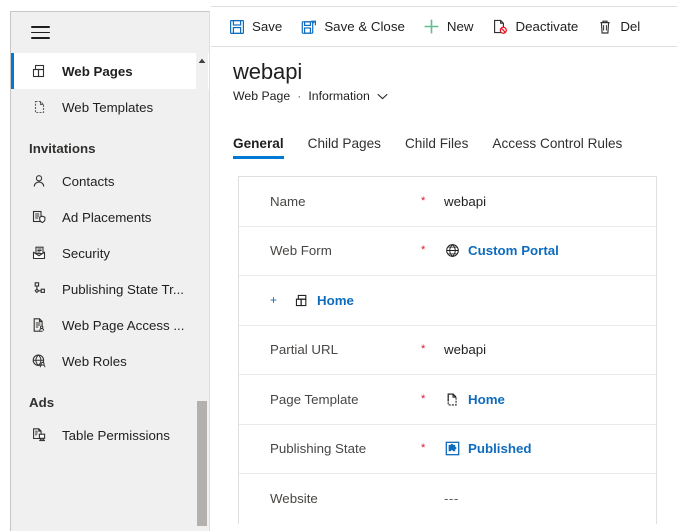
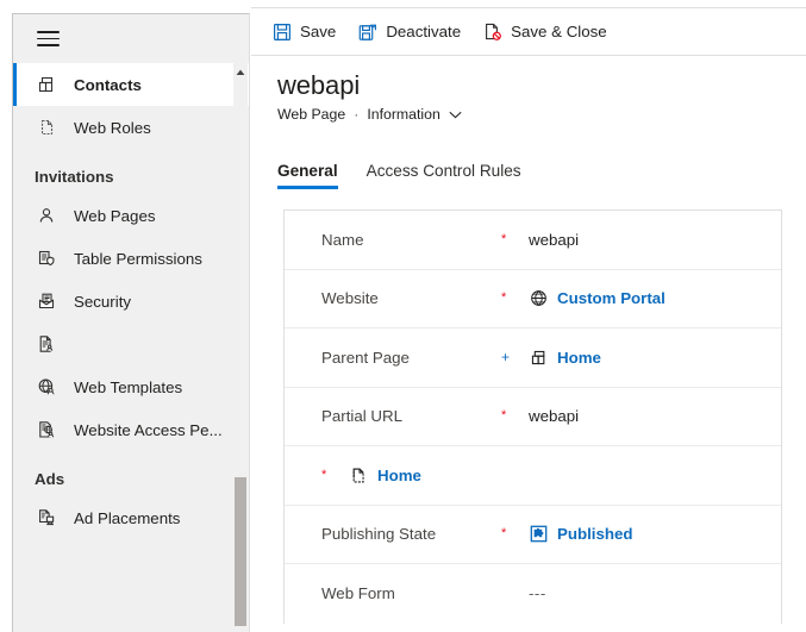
- Web Pages
+ Contacts
- Web Templates
+ Web Roles
  Invitations
- Contacts
+ Web Pages
- Ad Placements
+ Table Permissions
  Security
- Publishing State Tr...
- Web Page Access ...
- Web Roles
+ Web Templates
+ Website Access Pe...
  Ads
- Table Permissions
+ Ad Placements
  Save
- Save & Close
+ Deactivate
- New
- Deactivate
+ Save & Close
- Del
  webapi
  Web Page
  ·
  Information
  General
- Child Pages
- Child Files
  Access Control Rules
  Name
  *
  webapi
- Web Form
+ Website
  *
  Custom Portal
+ Parent Page
  +
  Home
  Partial URL
  *
  webapi
- Page Template
  *
  Home
  Publishing State
  *
  Published
- Website
+ Web Form
  ---
